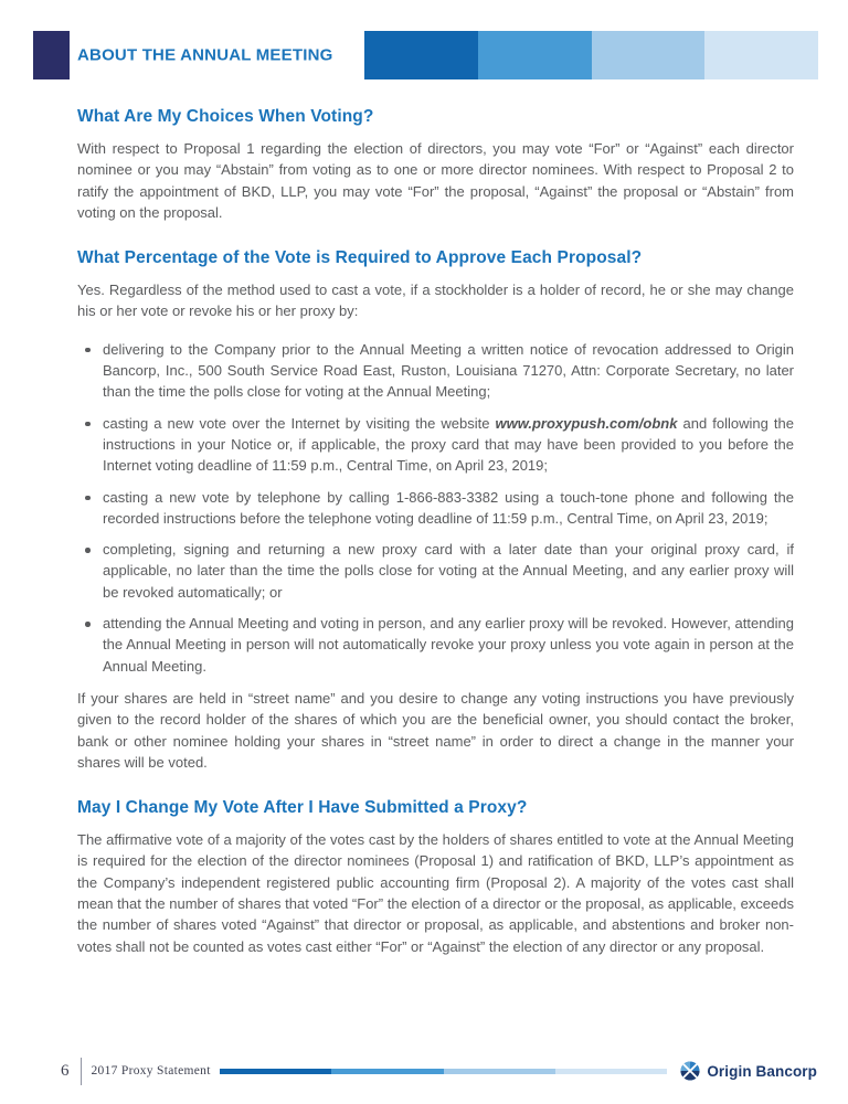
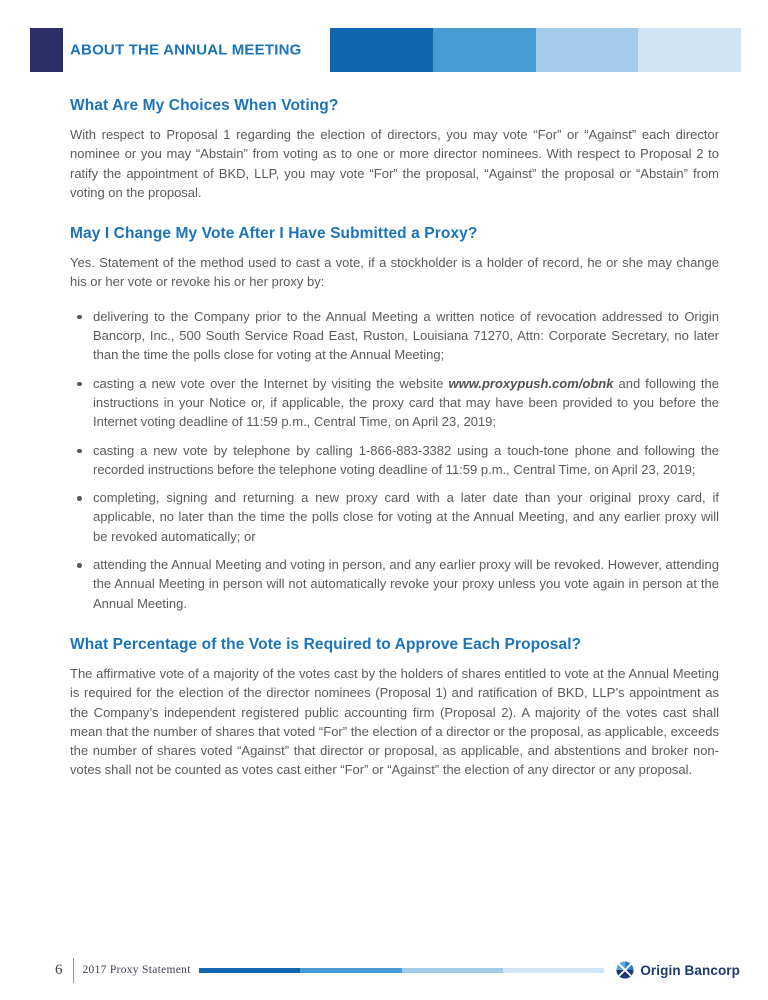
  ABOUT THE ANNUAL MEETING
  What Are My Choices When Voting?
  With respect to Proposal 1 regarding the election of directors, you may vote “For” or “Against” each director nominee or you may “Abstain” from voting as to one or more director nominees. With respect to Proposal 2 to ratify the appointment of BKD, LLP, you may vote “For” the proposal, “Against” the proposal or “Abstain” from voting on the proposal.
- What Percentage of the Vote is Required to Approve Each Proposal?
+ May I Change My Vote After I Have Submitted a Proxy?
- Yes. Regardless of the method used to cast a vote, if a stockholder is a holder of record, he or she may change his or her vote or revoke his or her proxy by:
+ Yes. Statement of the method used to cast a vote, if a stockholder is a holder of record, he or she may change his or her vote or revoke his or her proxy by:
  delivering to the Company prior to the Annual Meeting a written notice of revocation addressed to Origin Bancorp, Inc., 500 South Service Road East, Ruston, Louisiana 71270, Attn: Corporate Secretary, no later than the time the polls close for voting at the Annual Meeting;
  casting a new vote over the Internet by visiting the website www.proxypush.com/obnk and following the instructions in your Notice or, if applicable, the proxy card that may have been provided to you before the Internet voting deadline of 11:59 p.m., Central Time, on April 23, 2019;
  casting a new vote by telephone by calling 1-866-883-3382 using a touch-tone phone and following the recorded instructions before the telephone voting deadline of 11:59 p.m., Central Time, on April 23, 2019;
  completing, signing and returning a new proxy card with a later date than your original proxy card, if applicable, no later than the time the polls close for voting at the Annual Meeting, and any earlier proxy will be revoked automatically; or
  attending the Annual Meeting and voting in person, and any earlier proxy will be revoked. However, attending the Annual Meeting in person will not automatically revoke your proxy unless you vote again in person at the Annual Meeting.
- If your shares are held in “street name” and you desire to change any voting instructions you have previously given to the record holder of the shares of which you are the beneficial owner, you should contact the broker, bank or other nominee holding your shares in “street name” in order to direct a change in the manner your shares will be voted.
- May I Change My Vote After I Have Submitted a Proxy?
+ What Percentage of the Vote is Required to Approve Each Proposal?
  The affirmative vote of a majority of the votes cast by the holders of shares entitled to vote at the Annual Meeting is required for the election of the director nominees (Proposal 1) and ratification of BKD, LLP’s appointment as the Company’s independent registered public accounting firm (Proposal 2). A majority of the votes cast shall mean that the number of shares that voted “For” the election of a director or the proposal, as applicable, exceeds the number of shares voted “Against” that director or proposal, as applicable, and abstentions and broker non-votes shall not be counted as votes cast either “For” or “Against” the election of any director or any proposal.
  6
  2017 Proxy Statement
  Origin Bancorp
